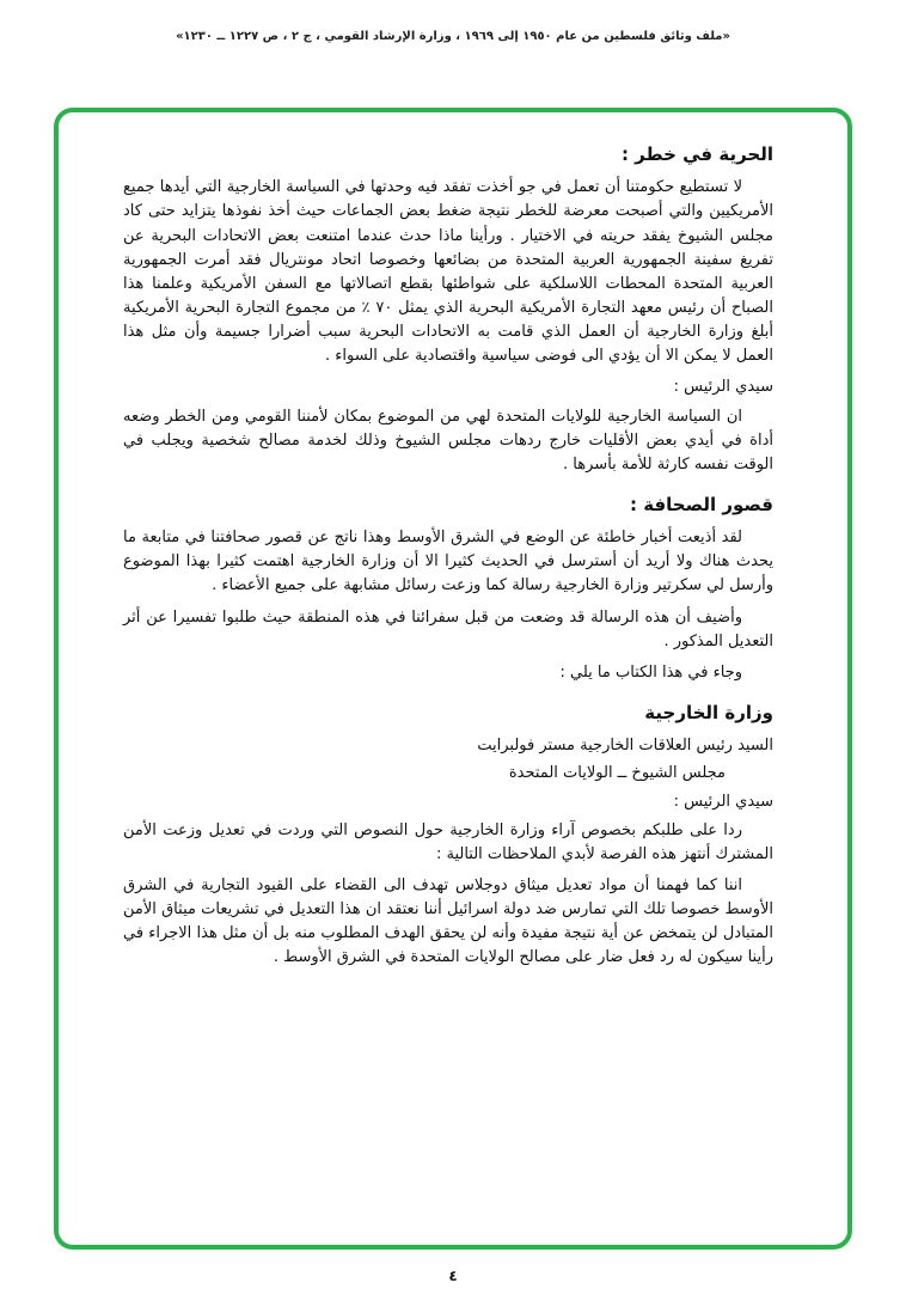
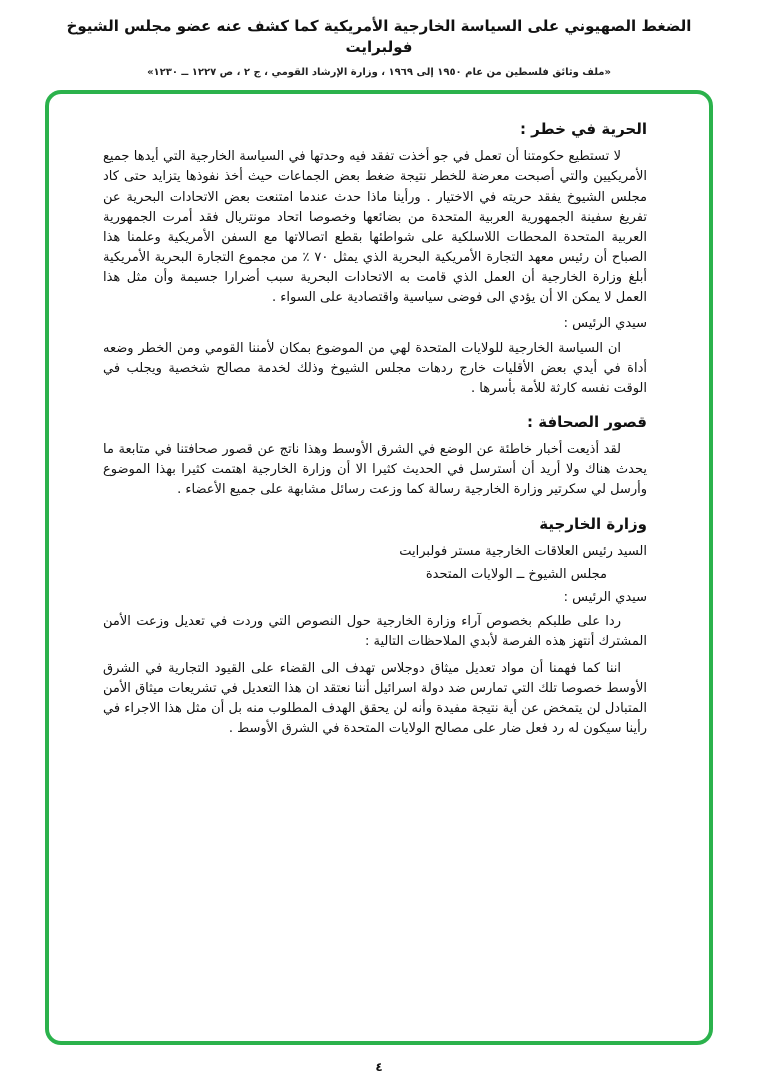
+ الضغط الصهيوني على السياسة الخارجية الأمريكية كما كشف عنه عضو مجلس الشيوخ فولبرايت
  «ملف وثائق فلسطين من عام ١٩٥٠ إلى ١٩٦٩ ، وزارة الإرشاد القومي ، ج ٢ ، ص ١٢٢٧ ــ ١٢٣٠»
  الحرية في خطر :
  لا تستطيع حكومتنا أن تعمل في جو أخذت تفقد فيه وحدتها في السياسة الخارجية التي أيدها جميع الأمريكيين والتي أصبحت معرضة للخطر نتيجة ضغط بعض الجماعات حيث أخذ نفوذها يتزايد حتى كاد مجلس الشيوخ يفقد حريته في الاختيار . ورأينا ماذا حدث عندما امتنعت بعض الاتحادات البحرية عن تفريغ سفينة الجمهورية العربية المتحدة من بضائعها وخصوصا اتحاد مونتريال فقد أمرت الجمهورية العربية المتحدة المحطات اللاسلكية على شواطئها بقطع اتصالاتها مع السفن الأمريكية وعلمنا هذا الصباح أن رئيس معهد التجارة الأمريكية البحرية الذي يمثل ٧٠ ٪ من مجموع التجارة البحرية الأمريكية أبلغ وزارة الخارجية أن العمل الذي قامت به الاتحادات البحرية سبب أضرارا جسيمة وأن مثل هذا العمل لا يمكن الا أن يؤدي الى فوضى سياسية واقتصادية على السواء .
  سيدي الرئيس :
  ان السياسة الخارجية للولايات المتحدة لهي من الموضوع بمكان لأمننا القومي ومن الخطر وضعه أداة في أيدي بعض الأقليات خارج ردهات مجلس الشيوخ وذلك لخدمة مصالح شخصية ويجلب في الوقت نفسه كارثة للأمة بأسرها .
  قصور الصحافة :
  لقد أذيعت أخبار خاطئة عن الوضع في الشرق الأوسط وهذا ناتج عن قصور صحافتنا في متابعة ما يحدث هناك ولا أريد أن أسترسل في الحديث كثيرا الا أن وزارة الخارجية اهتمت كثيرا بهذا الموضوع وأرسل لي سكرتير وزارة الخارجية رسالة كما وزعت رسائل مشابهة على جميع الأعضاء .
- وأضيف أن هذه الرسالة قد وضعت من قبل سفرائنا في هذه المنطقة حيث طلبوا تفسيرا عن أثر التعديل المذكور .
- وجاء في هذا الكتاب ما يلي :
  وزارة الخارجية
  السيد رئيس العلاقات الخارجية مستر فولبرايت
  مجلس الشيوخ ــ الولايات المتحدة
  سيدي الرئيس :
  ردا على طلبكم بخصوص آراء وزارة الخارجية حول النصوص التي وردت في تعديل وزعت الأمن المشترك أنتهز هذه الفرصة لأبدي الملاحظات التالية :
  اننا كما فهمنا أن مواد تعديل ميثاق دوجلاس تهدف الى القضاء على القيود التجارية في الشرق الأوسط خصوصا تلك التي تمارس ضد دولة اسرائيل أننا نعتقد ان هذا التعديل في تشريعات ميثاق الأمن المتبادل لن يتمخض عن أية نتيجة مفيدة وأنه لن يحقق الهدف المطلوب منه بل أن مثل هذا الاجراء في رأينا سيكون له رد فعل ضار على مصالح الولايات المتحدة في الشرق الأوسط .
  ٤
